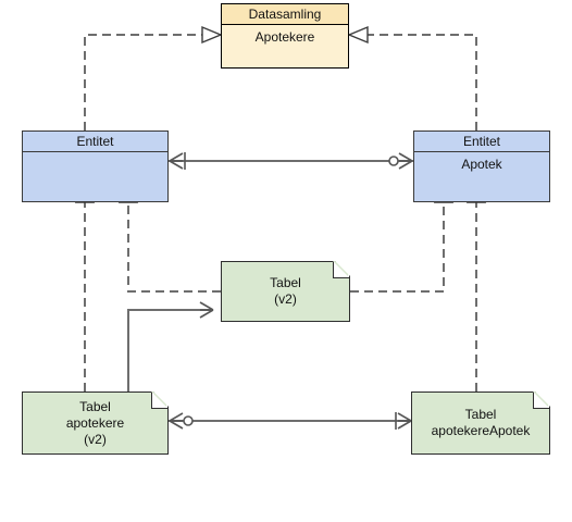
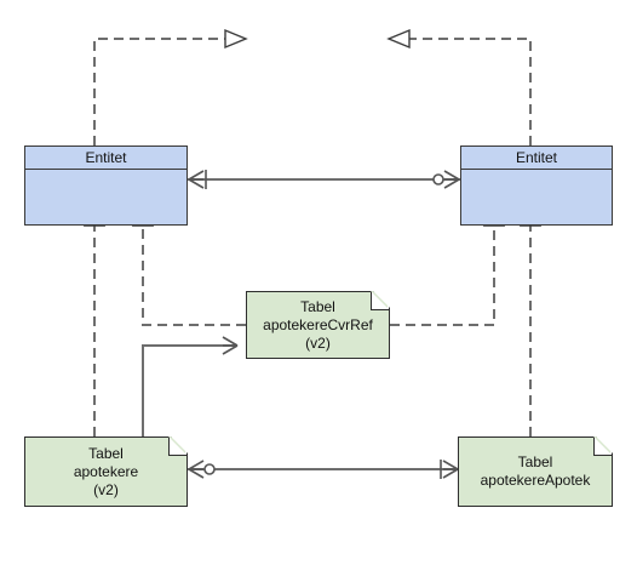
- Datasamling
- Apotekere
  Entitet
  Entitet
- Apotek
  Tabel
+ apotekereCvrRef
  (v2)
  Tabel
  apotekere
  (v2)
  Tabel
  apotekereApotek
